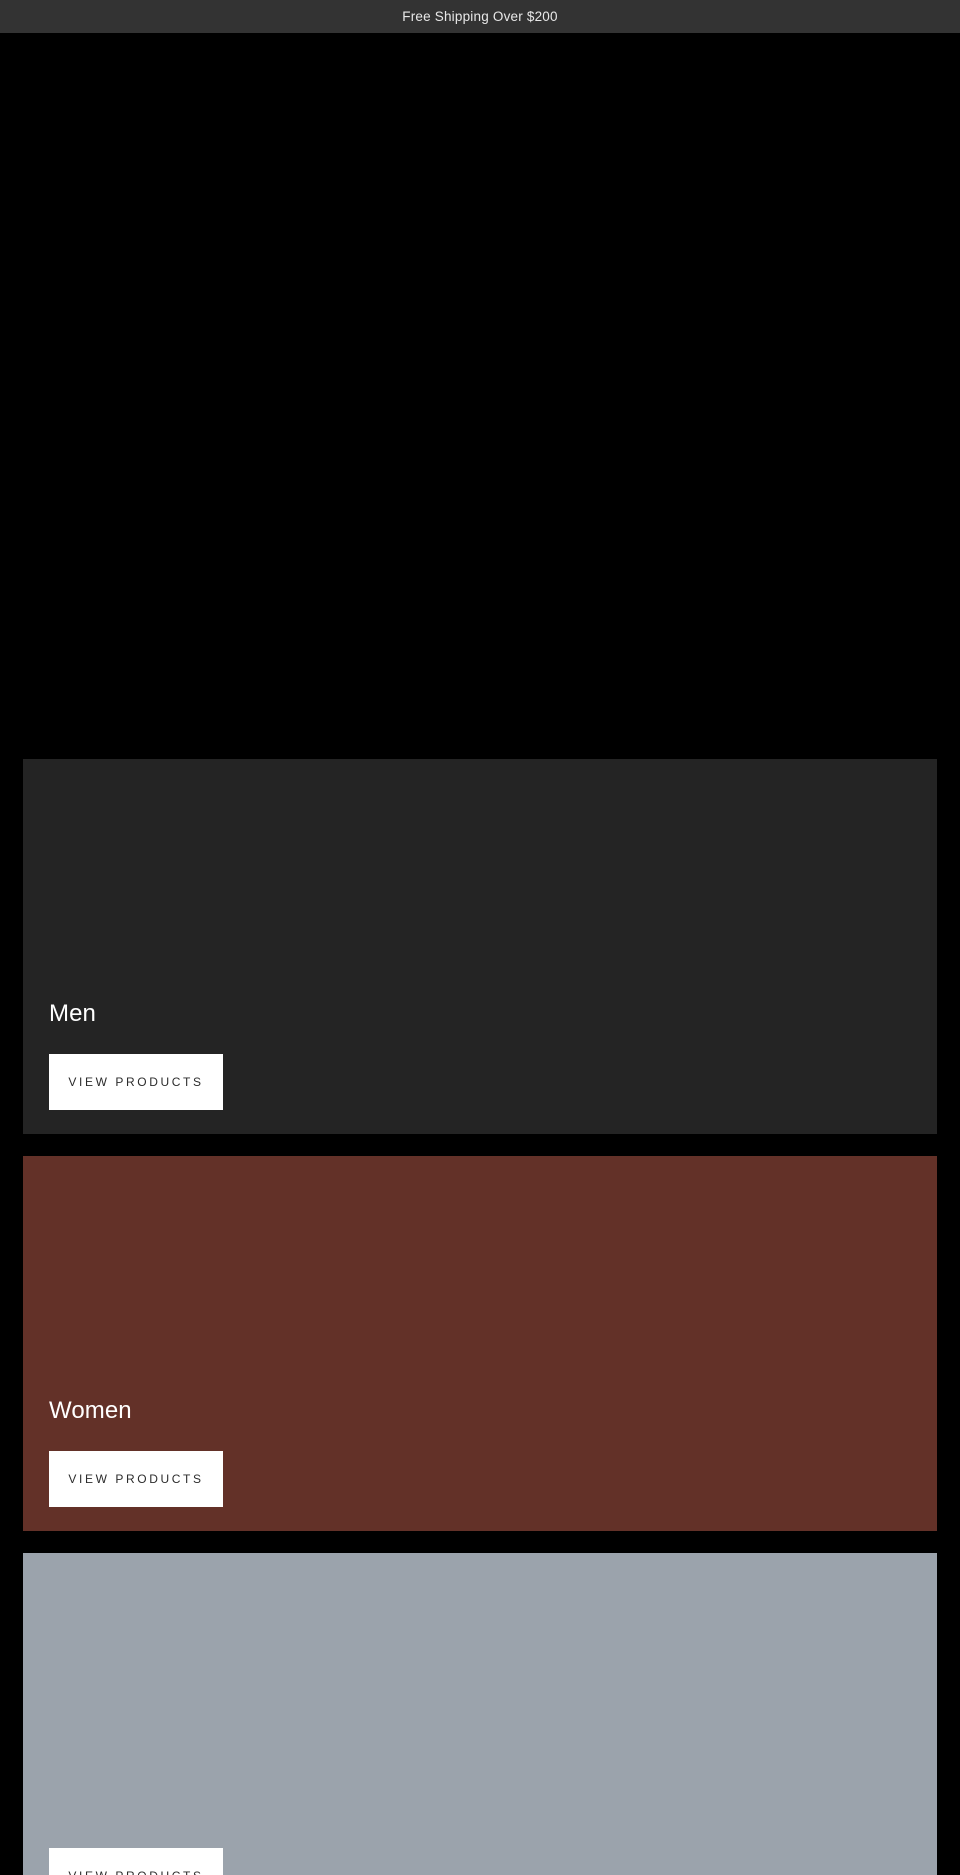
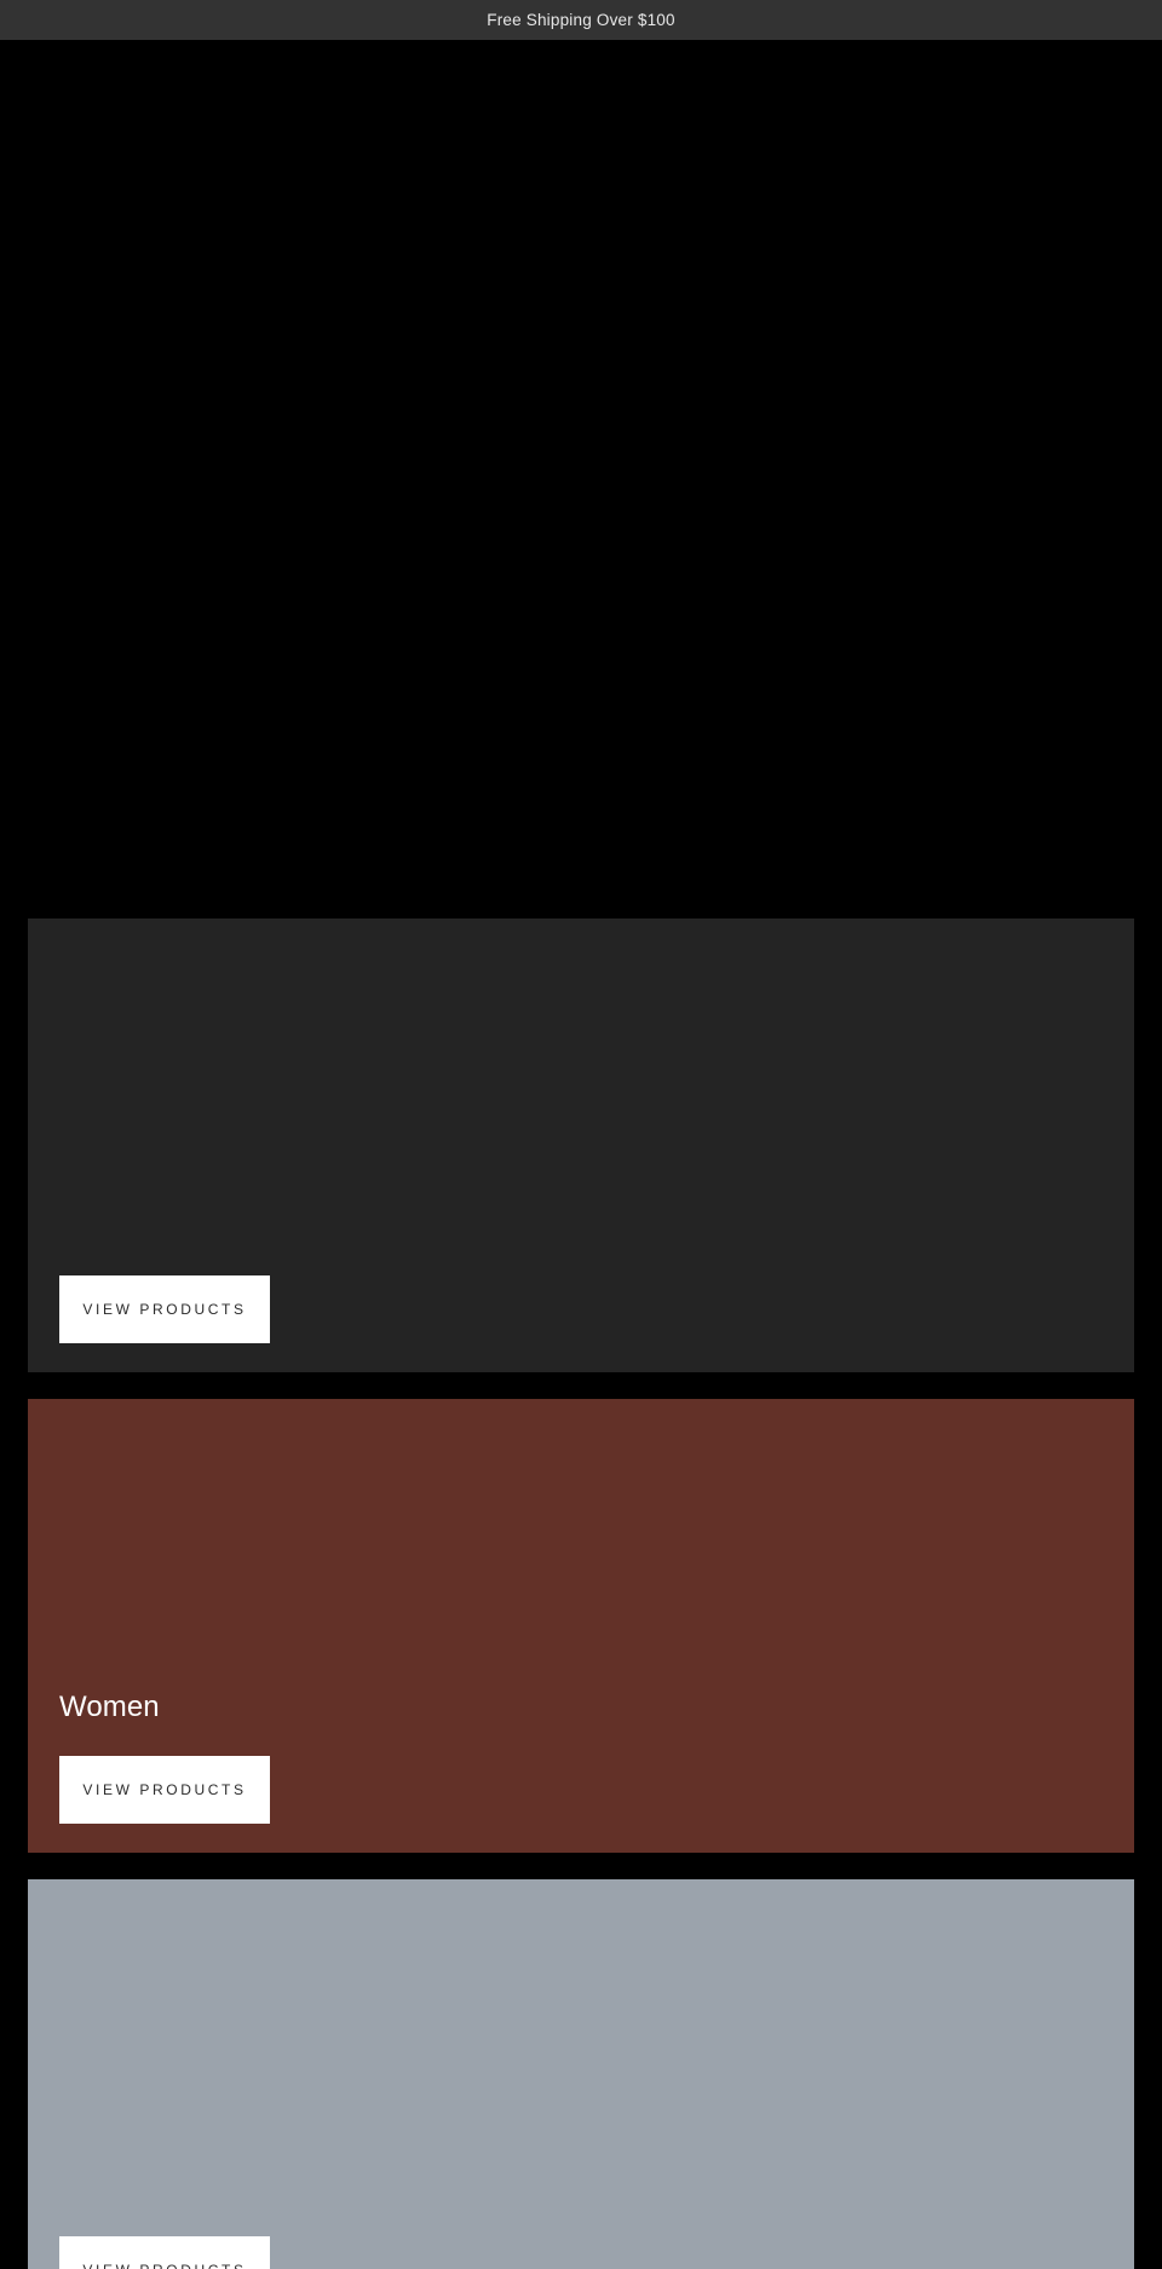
- Free Shipping Over $200
+ Free Shipping Over $100
- Men
  VIEW PRODUCTS
  Women
  VIEW PRODUCTS
